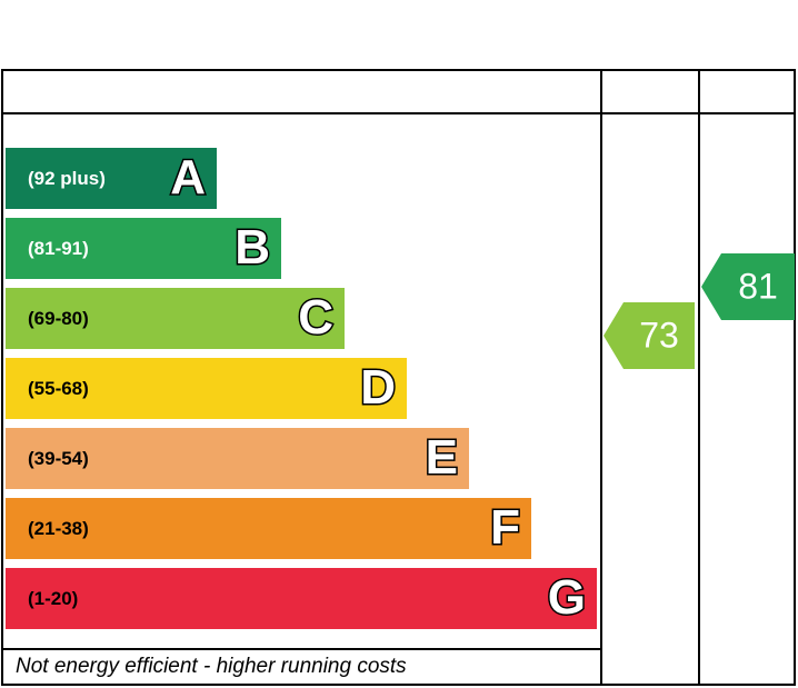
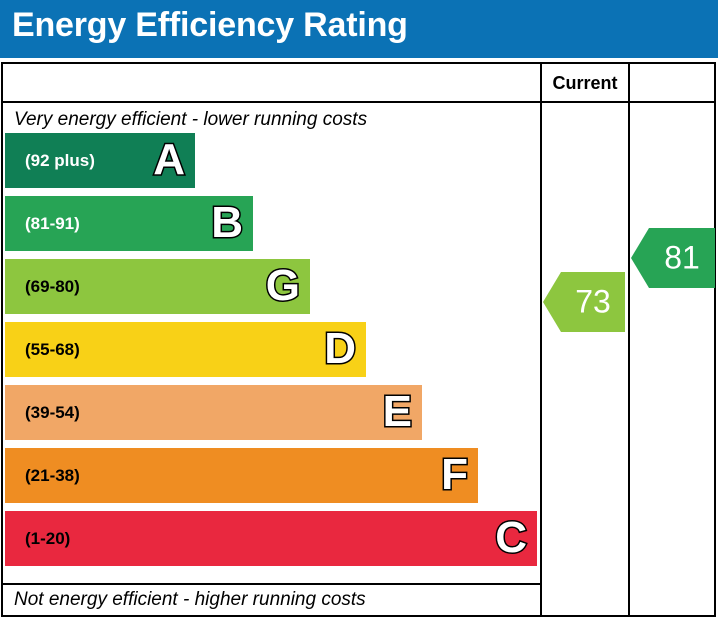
+ Energy Efficiency Rating
+ Current
+ Very energy efficient - lower running costs
  Not energy efficient - higher running costs
  (92 plus)
  A
  (81-91)
  B
  (69-80)
- C
+ G
  (55-68)
  D
  (39-54)
  E
  (21-38)
  F
  (1-20)
- G
+ C
  73
  81
